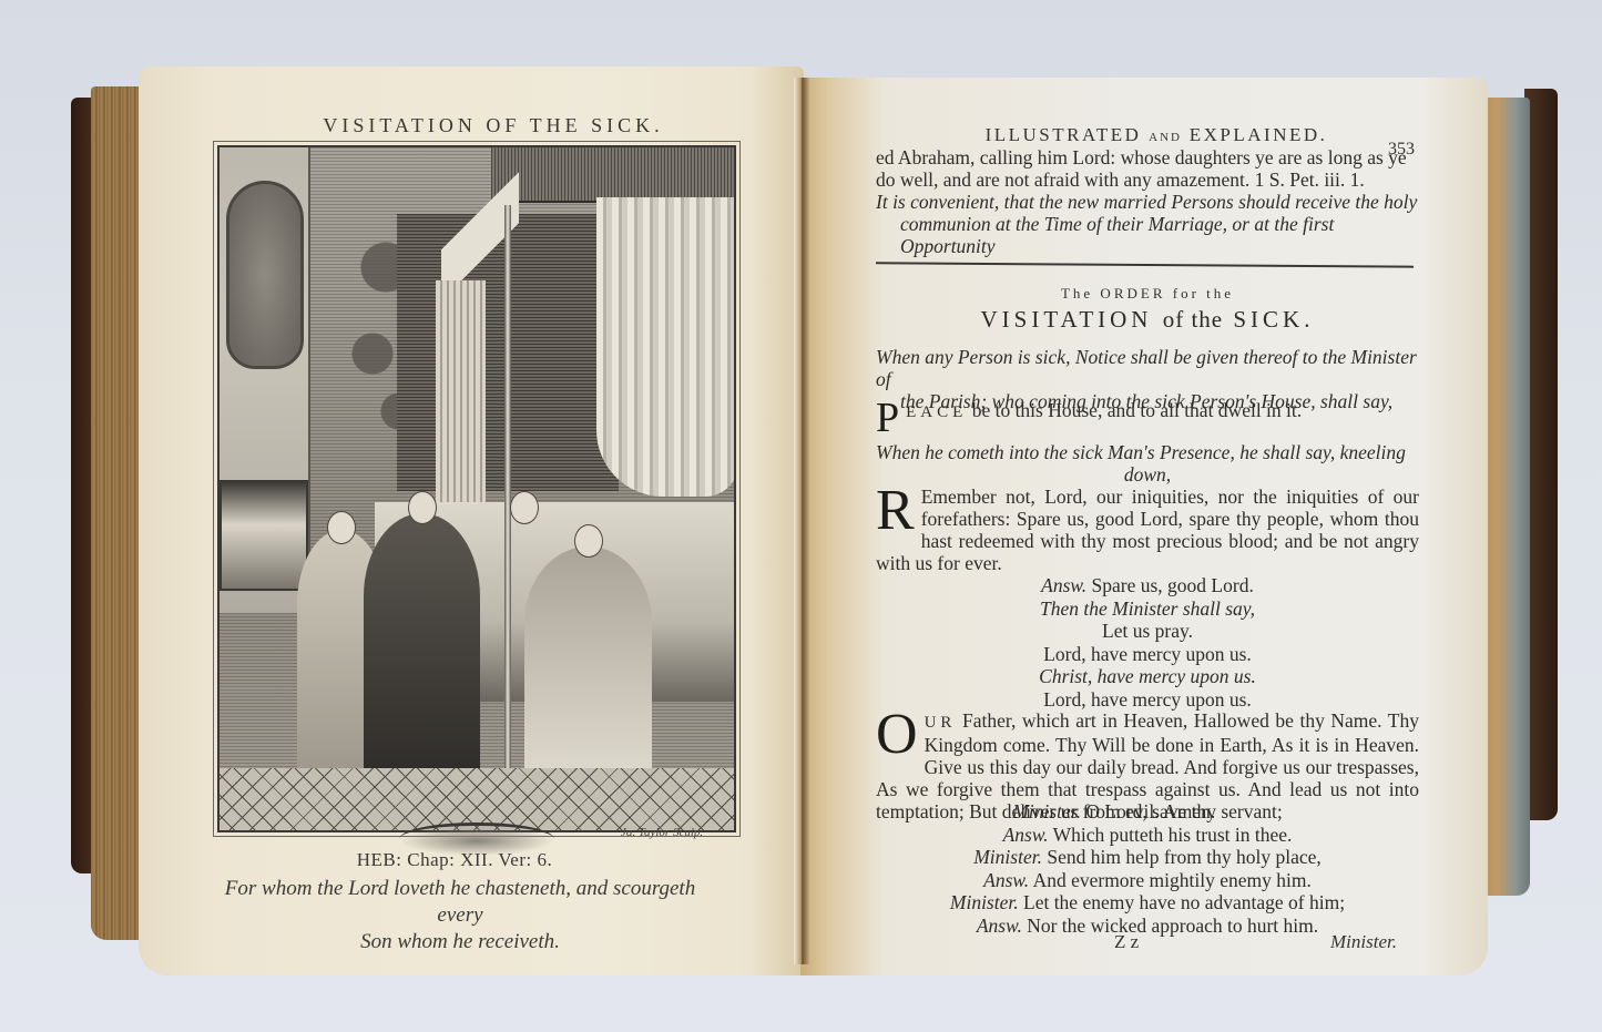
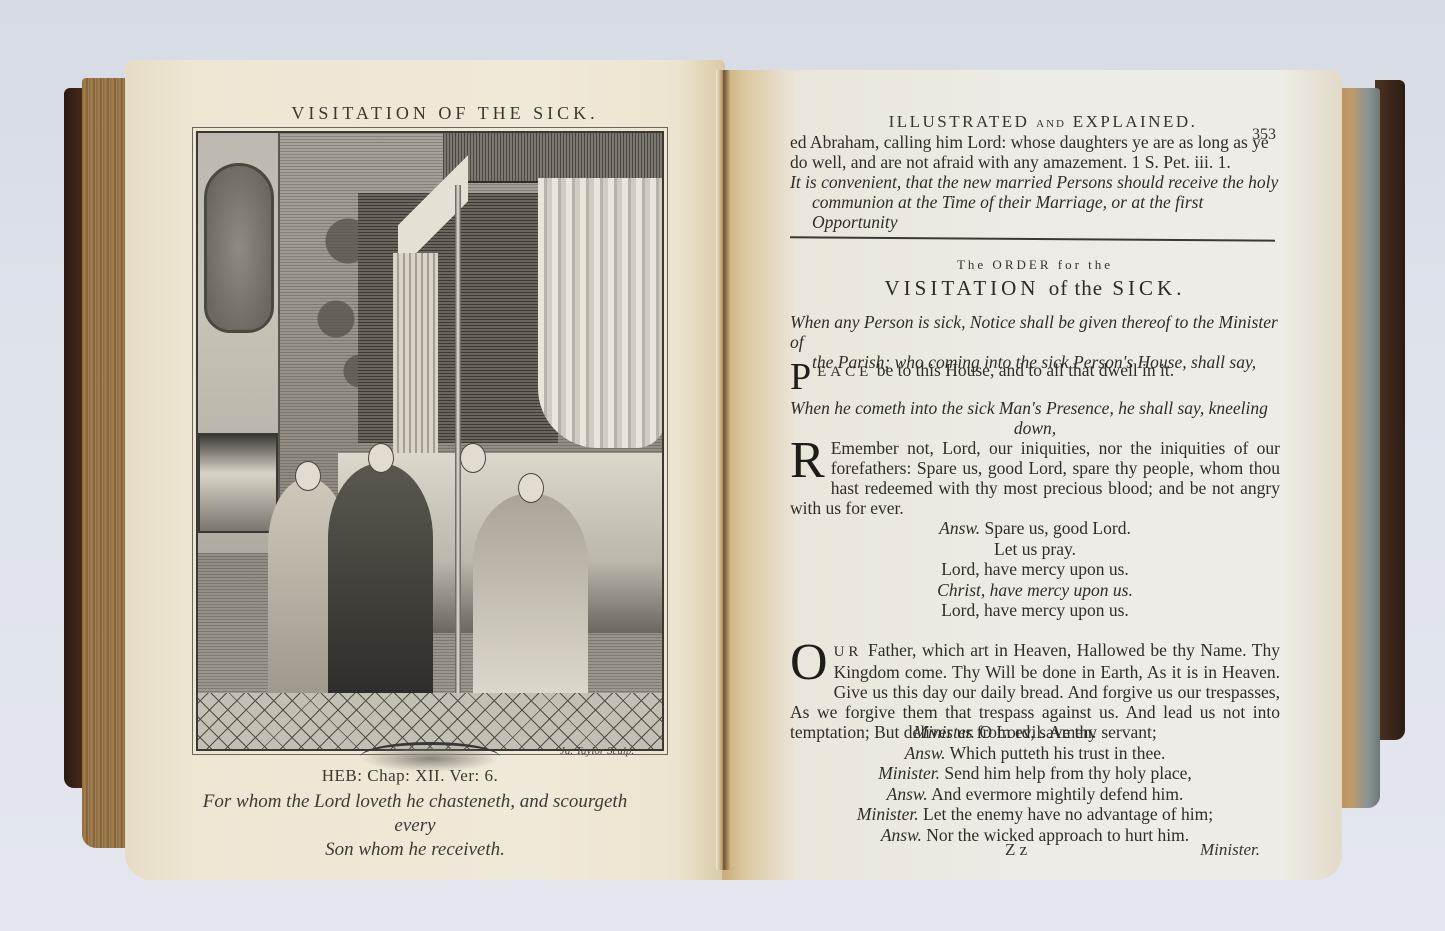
  VISITATION OF THE SICK.
  Ja. Taylor Sculp.
  HEB: Chap: XII. Ver: 6.
  For whom the Lord loveth he chasteneth, and scourgeth every
  Son whom he receiveth.
  ILLUSTRATED AND EXPLAINED.
  353
  ed Abraham, calling him Lord: whose daughters ye are as long as ye
  do well, and are not afraid with any amazement. 1 S. Pet. iii. 1.
  It is convenient, that the new married Persons should receive the holy
  communion at the Time of their Marriage, or at the first Opportunity
  The ORDER for the
  VISITATION of the SICK.
  When any Person is sick, Notice shall be given thereof to the Minister of
  the Parish; who coming into the sick Person's House, shall say,
  P
  EACE be to this House, and to all that dwell in it.
  When he cometh into the sick Man's Presence, he shall say, kneeling
  down,
  R
  Emember not, Lord, our iniquities, nor the iniquities of our forefathers: Spare us, good Lord, spare thy people, whom thou hast redeemed with thy most precious blood; and be not angry with us for ever.
  Answ. Spare us, good Lord.
- Then the Minister shall say,
  Let us pray.
  Lord, have mercy upon us.
  Christ, have mercy upon us.
  Lord, have mercy upon us.
  O
  UR Father, which art in Heaven, Hallowed be thy Name. Thy Kingdom come. Thy Will be done in Earth, As it is in Heaven. Give us this day our daily bread. And forgive us our trespasses, As we forgive them that trespass against us. And lead us not into temptation; But deliver us from evil. Amen.
  Minister. O Lord, save thy servant;
  Answ. Which putteth his trust in thee.
  Minister. Send him help from thy holy place,
- Answ. And evermore mightily enemy him.
+ Answ. And evermore mightily defend him.
  Minister. Let the enemy have no advantage of him;
  Answ. Nor the wicked approach to hurt him.
  Z z
  Minister.
